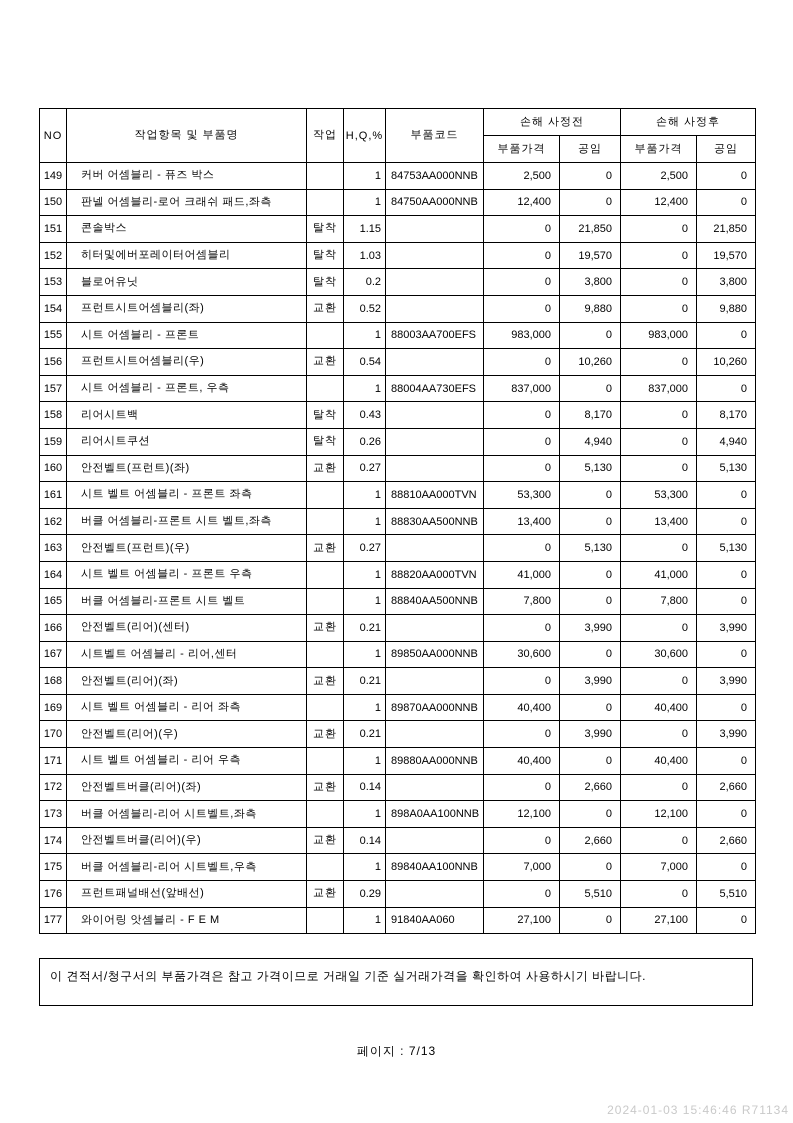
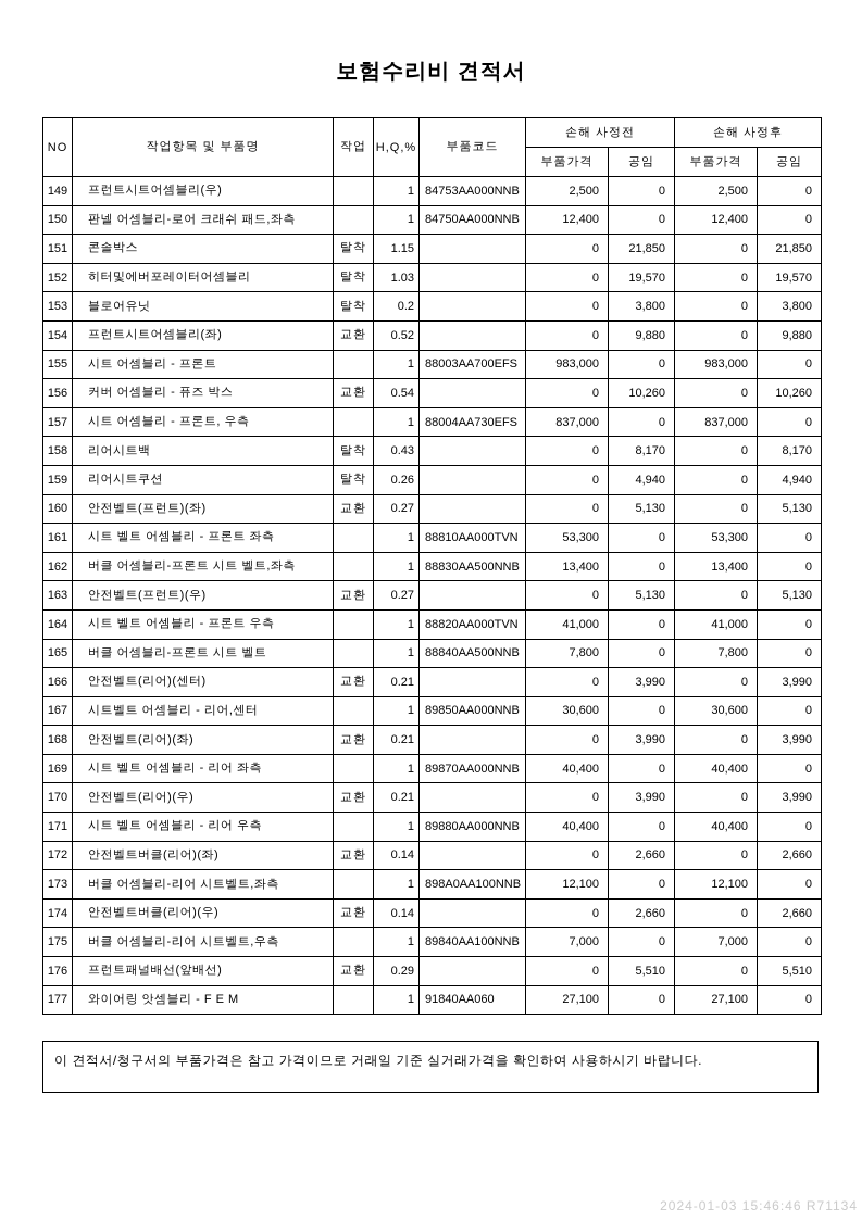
+ 보험수리비 견적서
  NO	작업항목 및 부품명	작업	H,Q,%	부품코드	손해 사정전	손해 사정후
  부품가격	공임	부품가격	공임
- 149	커버 어셈블리 - 퓨즈 박스		1	84753AA000NNB	2,500	0	2,500	0
+ 149	프런트시트어셈블리(우)		1	84753AA000NNB	2,500	0	2,500	0
  150	판넬 어셈블리-로어 크래쉬 패드,좌측		1	84750AA000NNB	12,400	0	12,400	0
  151	콘솔박스	탈착	1.15		0	21,850	0	21,850
  152	히터및에버포레이터어셈블리	탈착	1.03		0	19,570	0	19,570
  153	블로어유닛	탈착	0.2		0	3,800	0	3,800
  154	프런트시트어셈블리(좌)	교환	0.52		0	9,880	0	9,880
  155	시트 어셈블리 - 프론트		1	88003AA700EFS	983,000	0	983,000	0
- 156	프런트시트어셈블리(우)	교환	0.54		0	10,260	0	10,260
+ 156	커버 어셈블리 - 퓨즈 박스	교환	0.54		0	10,260	0	10,260
  157	시트 어셈블리 - 프론트, 우측		1	88004AA730EFS	837,000	0	837,000	0
  158	리어시트백	탈착	0.43		0	8,170	0	8,170
  159	리어시트쿠션	탈착	0.26		0	4,940	0	4,940
  160	안전벨트(프런트)(좌)	교환	0.27		0	5,130	0	5,130
  161	시트 벨트 어셈블리 - 프론트 좌측		1	88810AA000TVN	53,300	0	53,300	0
  162	버클 어셈블리-프론트 시트 벨트,좌측		1	88830AA500NNB	13,400	0	13,400	0
  163	안전벨트(프런트)(우)	교환	0.27		0	5,130	0	5,130
  164	시트 벨트 어셈블리 - 프론트 우측		1	88820AA000TVN	41,000	0	41,000	0
  165	버클 어셈블리-프론트 시트 벨트		1	88840AA500NNB	7,800	0	7,800	0
  166	안전벨트(리어)(센터)	교환	0.21		0	3,990	0	3,990
  167	시트벨트 어셈블리 - 리어,센터		1	89850AA000NNB	30,600	0	30,600	0
  168	안전벨트(리어)(좌)	교환	0.21		0	3,990	0	3,990
  169	시트 벨트 어셈블리 - 리어 좌측		1	89870AA000NNB	40,400	0	40,400	0
  170	안전벨트(리어)(우)	교환	0.21		0	3,990	0	3,990
  171	시트 벨트 어셈블리 - 리어 우측		1	89880AA000NNB	40,400	0	40,400	0
  172	안전벨트버클(리어)(좌)	교환	0.14		0	2,660	0	2,660
  173	버클 어셈블리-리어 시트벨트,좌측		1	898A0AA100NNB	12,100	0	12,100	0
  174	안전벨트버클(리어)(우)	교환	0.14		0	2,660	0	2,660
  175	버클 어셈블리-리어 시트벨트,우측		1	89840AA100NNB	7,000	0	7,000	0
  176	프런트패널배선(앞배선)	교환	0.29		0	5,510	0	5,510
  177	와이어링 앗셈블리 - F E M		1	91840AA060	27,100	0	27,100	0
  이 견적서/청구서의 부품가격은 참고 가격이므로 거래일 기준 실거래가격을 확인하여 사용하시기 바랍니다.
- 페이지 : 7/13
  2024-01-03 15:46:46 R71134
